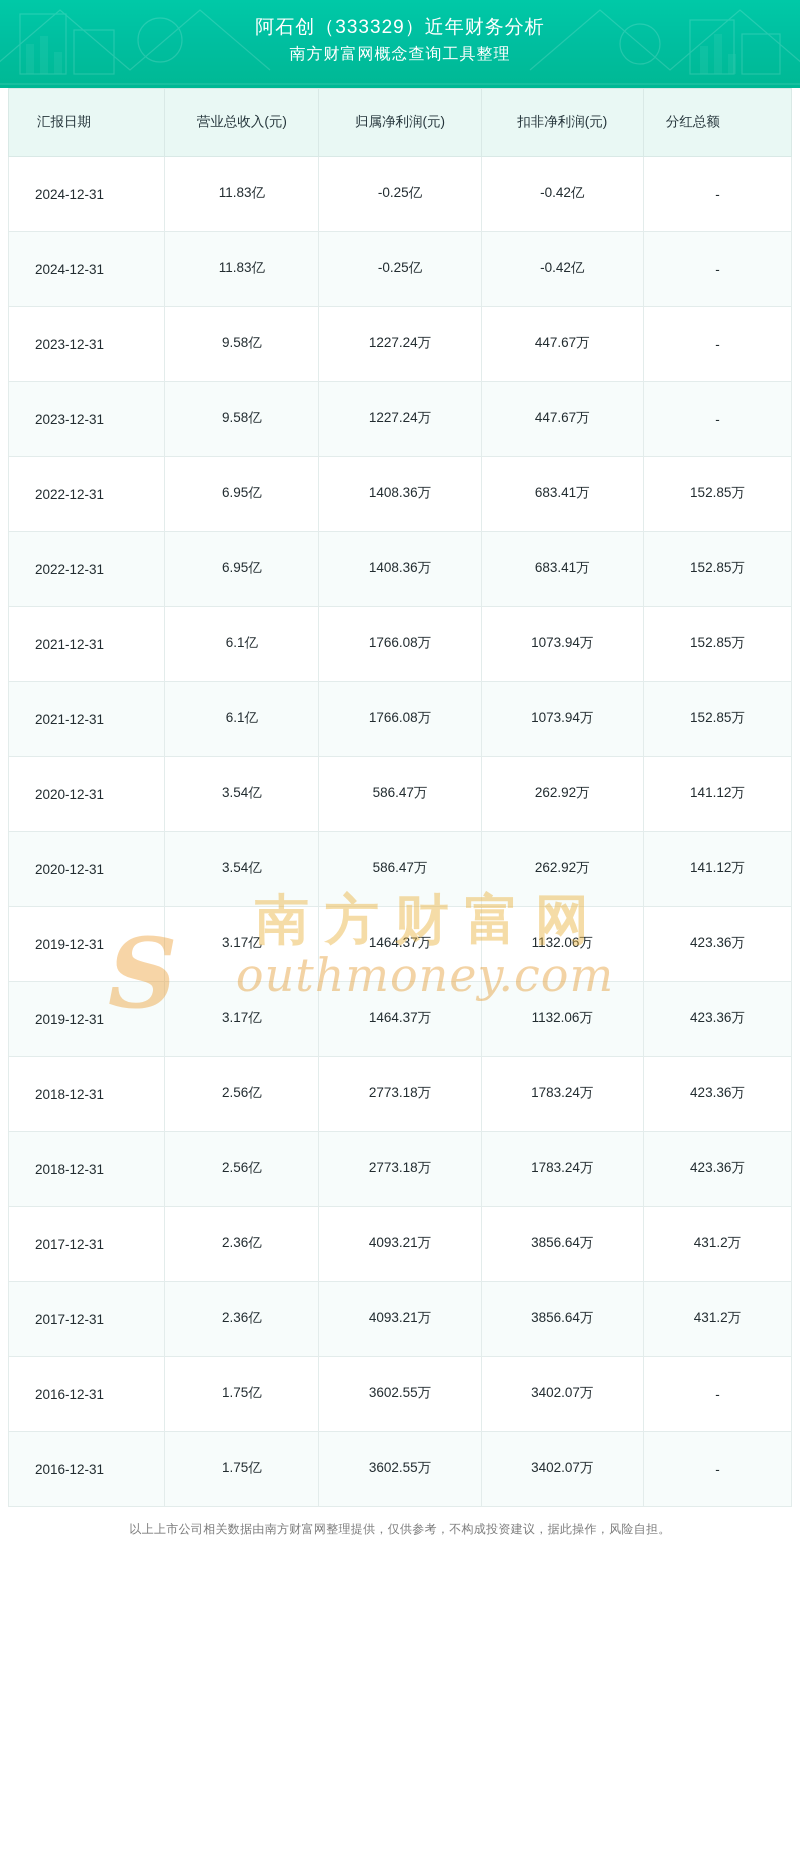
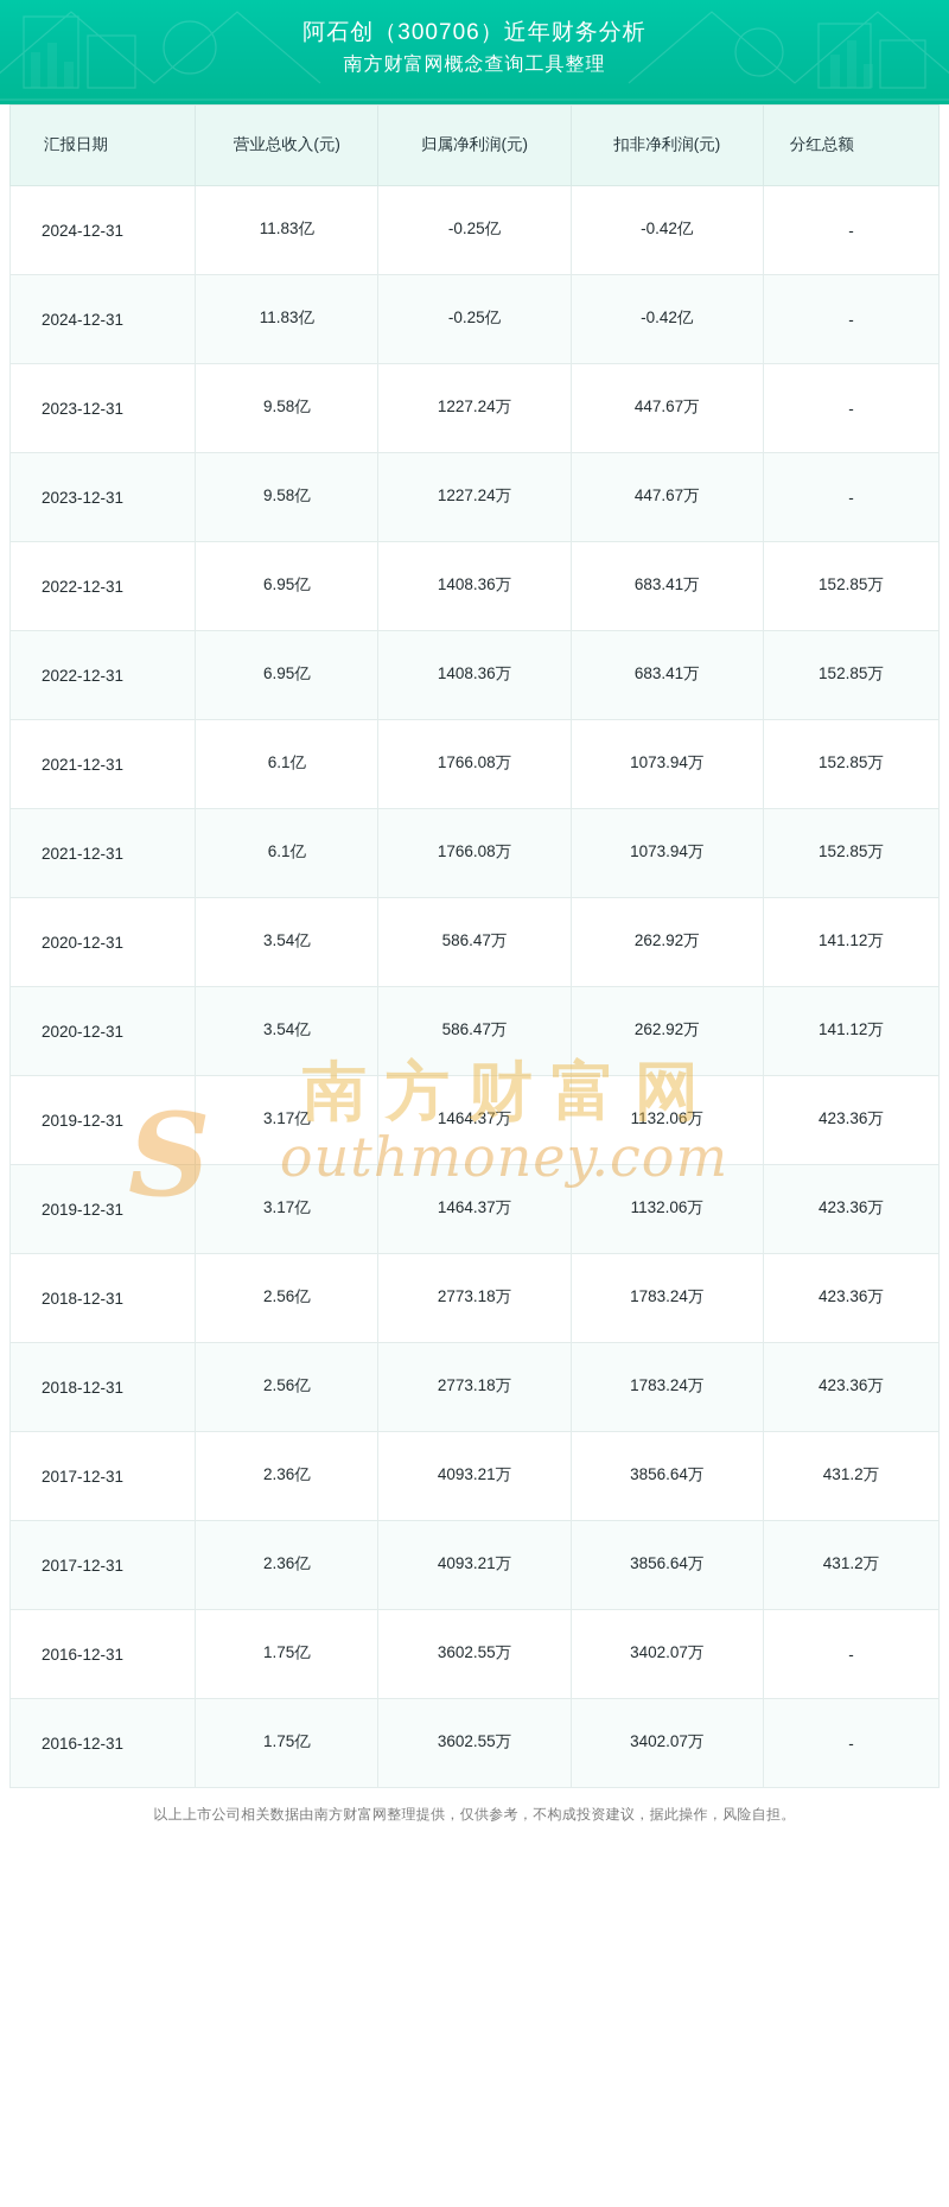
- 阿石创（333329）近年财务分析
+ 阿石创（300706）近年财务分析
  南方财富网概念查询工具整理
  S
  南方财富网
  outhmoney.com
  汇报日期	营业总收入(元)	归属净利润(元)	扣非净利润(元)	分红总额
  2024-12-31	11.83亿	-0.25亿	-0.42亿	-
  2024-12-31	11.83亿	-0.25亿	-0.42亿	-
  2023-12-31	9.58亿	1227.24万	447.67万	-
  2023-12-31	9.58亿	1227.24万	447.67万	-
  2022-12-31	6.95亿	1408.36万	683.41万	152.85万
  2022-12-31	6.95亿	1408.36万	683.41万	152.85万
  2021-12-31	6.1亿	1766.08万	1073.94万	152.85万
  2021-12-31	6.1亿	1766.08万	1073.94万	152.85万
  2020-12-31	3.54亿	586.47万	262.92万	141.12万
  2020-12-31	3.54亿	586.47万	262.92万	141.12万
  2019-12-31	3.17亿	1464.37万	1132.06万	423.36万
  2019-12-31	3.17亿	1464.37万	1132.06万	423.36万
  2018-12-31	2.56亿	2773.18万	1783.24万	423.36万
  2018-12-31	2.56亿	2773.18万	1783.24万	423.36万
  2017-12-31	2.36亿	4093.21万	3856.64万	431.2万
  2017-12-31	2.36亿	4093.21万	3856.64万	431.2万
  2016-12-31	1.75亿	3602.55万	3402.07万	-
  2016-12-31	1.75亿	3602.55万	3402.07万	-
  以上上市公司相关数据由南方财富网整理提供，仅供参考，不构成投资建议，据此操作，风险自担。
